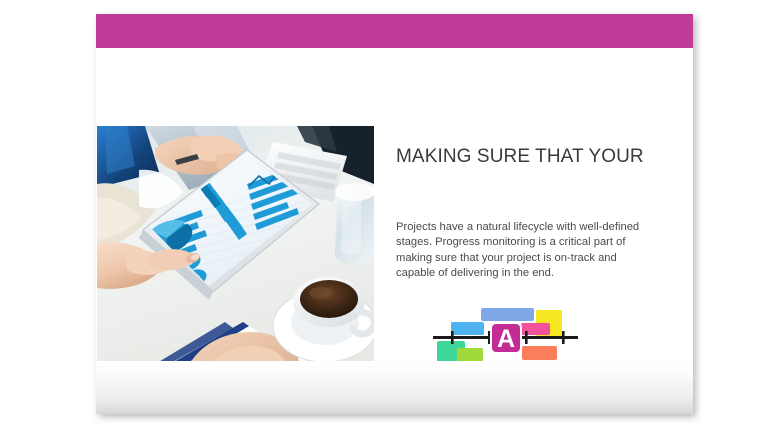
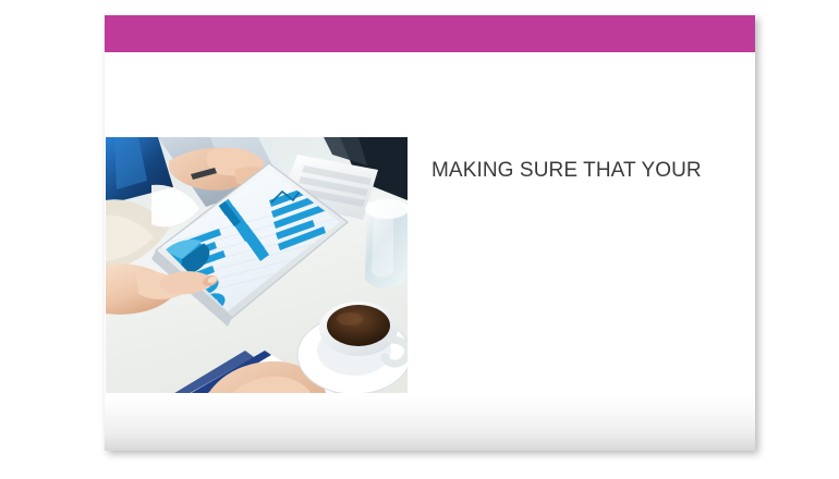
  MAKING SURE THAT YOUR
- Projects have a natural lifecycle with well-defined stages. Progress monitoring is a critical part of making sure that your project is on-track and capable of delivering in the end.
- A
